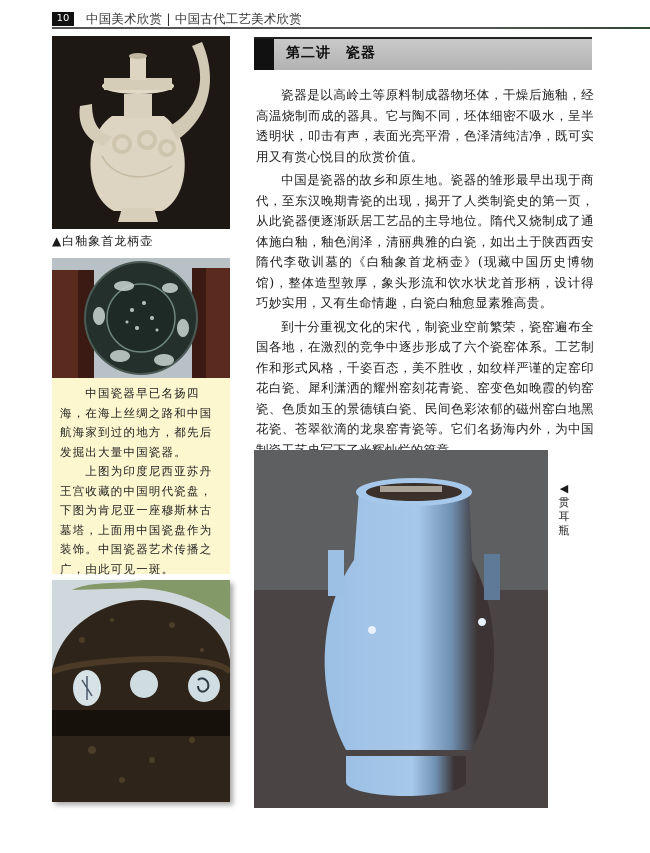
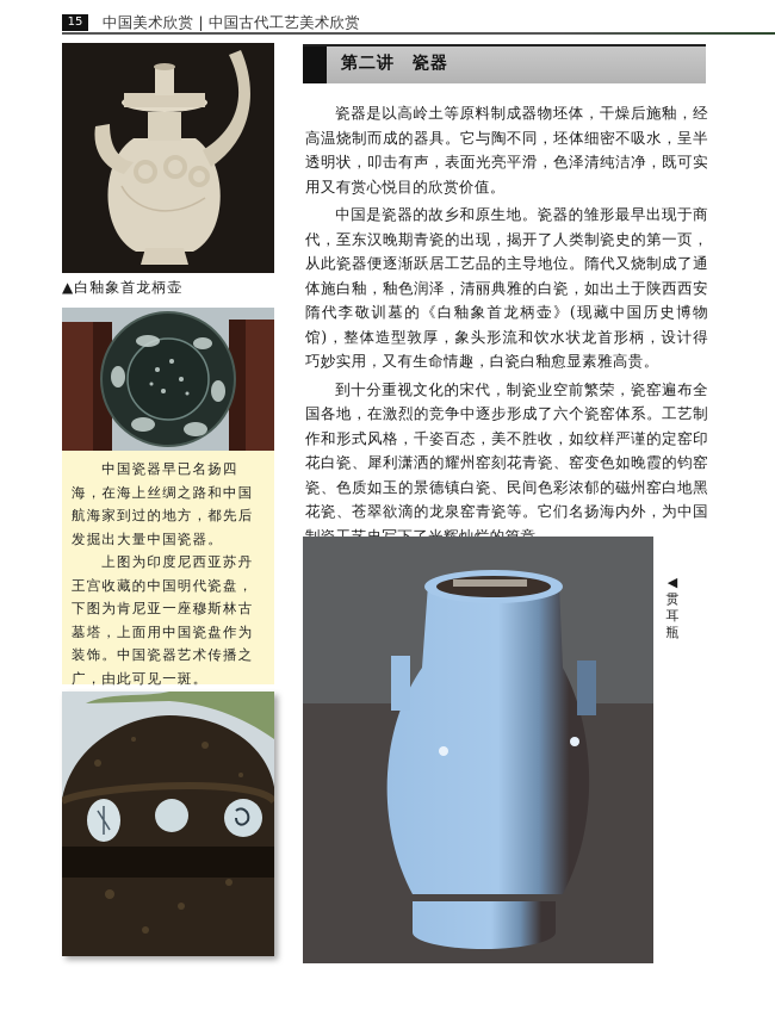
- 10
+ 15
  中国美术欣赏 | 中国古代工艺美术欣赏
  ▲白釉象首龙柄壶
  中国瓷器早已名扬四海，在海上丝绸之路和中国航海家到过的地方，都先后发掘出大量中国瓷器。
  上图为印度尼西亚苏丹王宫收藏的中国明代瓷盘，下图为肯尼亚一座穆斯林古墓塔，上面用中国瓷盘作为装饰。中国瓷器艺术传播之广，由此可见一斑。
  第二讲 瓷器
  瓷器是以高岭土等原料制成器物坯体，干燥后施釉，经高温烧制而成的器具。它与陶不同，坯体细密不吸水，呈半透明状，叩击有声，表面光亮平滑，色泽清纯洁净，既可实用又有赏心悦目的欣赏价值。
  中国是瓷器的故乡和原生地。瓷器的雏形最早出现于商代，至东汉晚期青瓷的出现，揭开了人类制瓷史的第一页，从此瓷器便逐渐跃居工艺品的主导地位。隋代又烧制成了通体施白釉，釉色润泽，清丽典雅的白瓷，如出土于陕西西安隋代李敬训墓的《白釉象首龙柄壶》(现藏中国历史博物馆)，整体造型敦厚，象头形流和饮水状龙首形柄，设计得巧妙实用，又有生命情趣，白瓷白釉愈显素雅高贵。
  到十分重视文化的宋代，制瓷业空前繁荣，瓷窑遍布全国各地，在激烈的竞争中逐步形成了六个瓷窑体系。工艺制作和形式风格，千姿百态，美不胜收，如纹样严谨的定窑印花白瓷、犀利潇洒的耀州窑刻花青瓷、窑变色如晚霞的钧窑瓷、色质如玉的景德镇白瓷、民间色彩浓郁的磁州窑白地黑花瓷、苍翠欲滴的龙泉窑青瓷等。它们名扬海内外，为中国制瓷工艺史写下了光辉灿烂的篇章。
  ◀
  贯
  耳
  瓶
